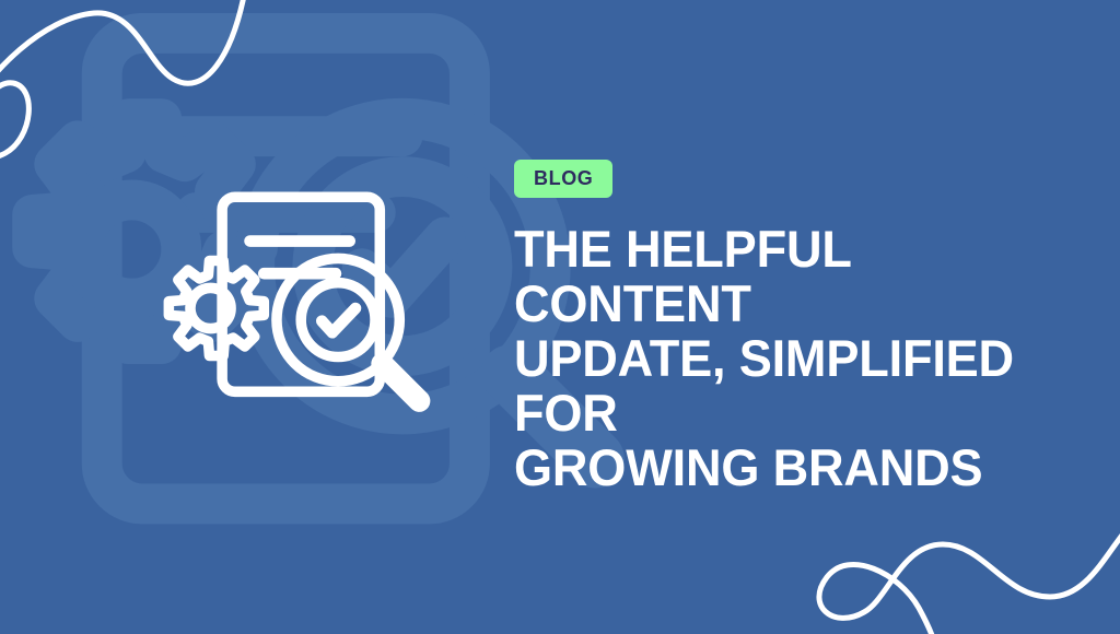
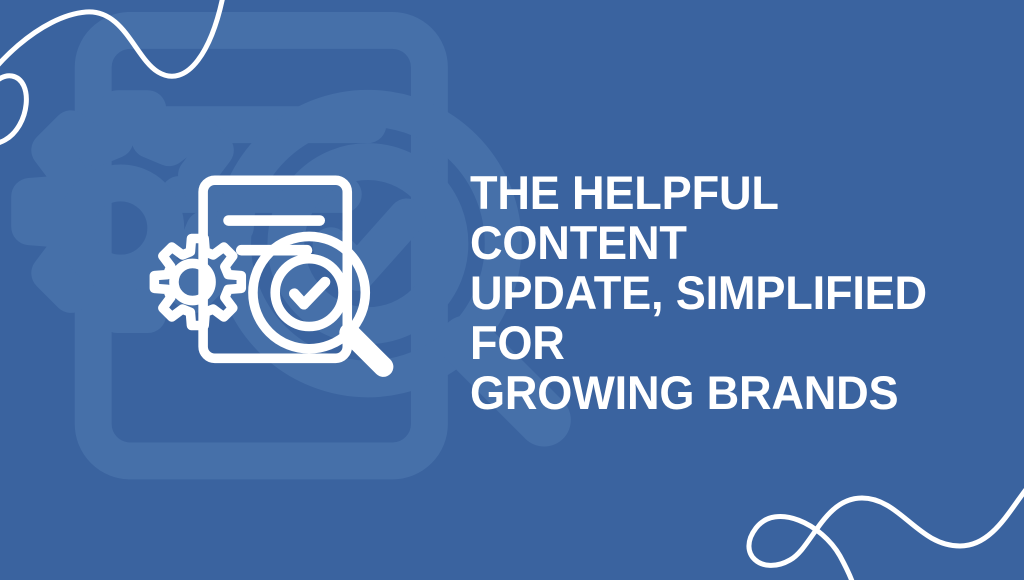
- BLOG
  THE HELPFUL CONTENT UPDATE, SIMPLIFIED FOR GROWING BRANDS
